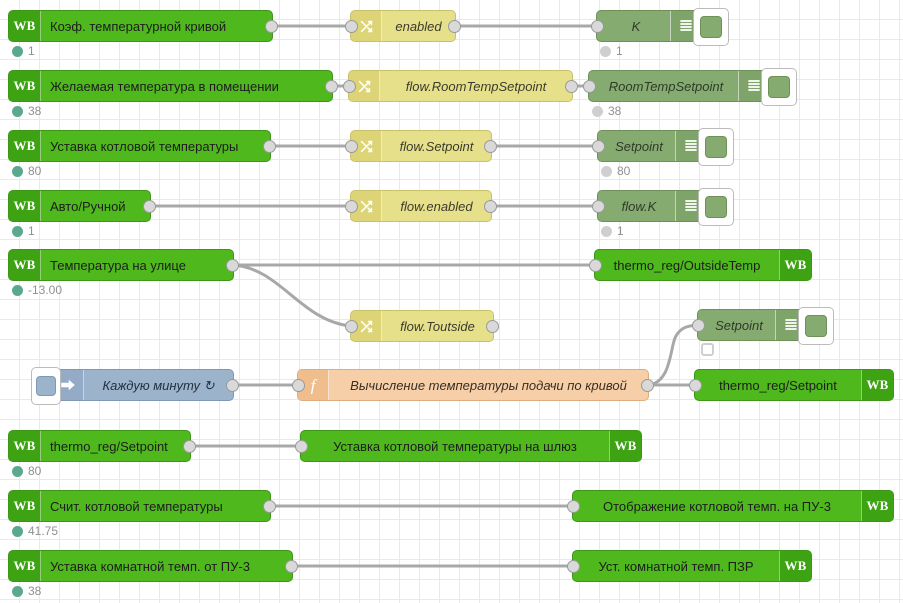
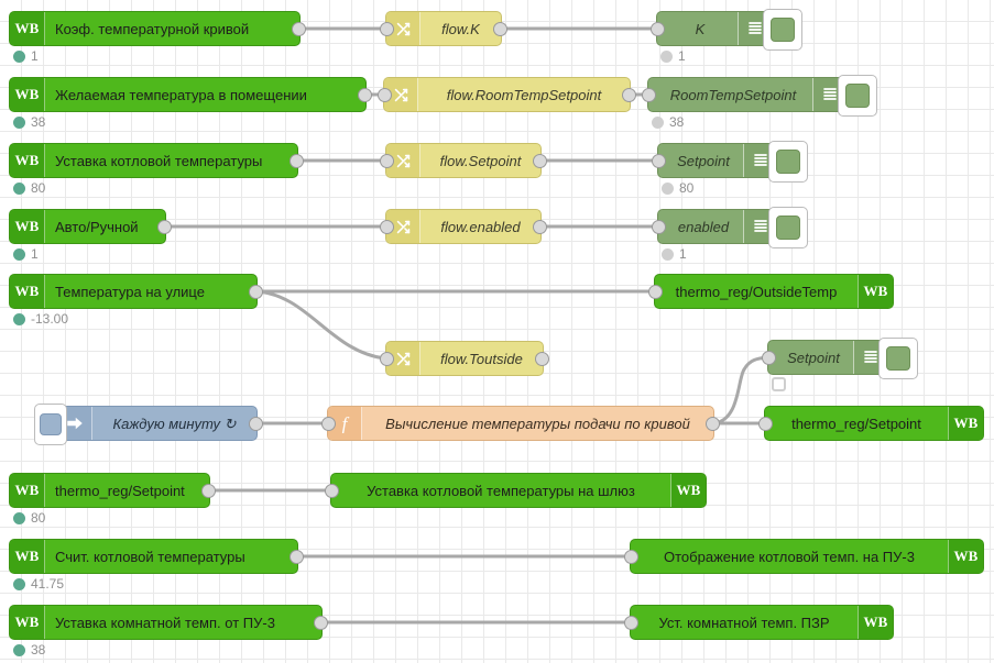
  WB
  Коэф. температурной кривой
  1
- enabled
+ flow.K
  K
  1
  WB
  Желаемая температура в помещении
  38
  flow.RoomTempSetpoint
  RoomTempSetpoint
  38
  WB
  Уставка котловой температуры
  80
  flow.Setpoint
  Setpoint
  80
  WB
  Авто/Ручной
  1
  flow.enabled
- flow.K
+ enabled
  1
  WB
  Температура на улице
  -13.00
  thermo_reg/OutsideTemp
  WB
  flow.Toutside
  Каждую минуту ↻
  f
  Вычисление температуры подачи по кривой
  Setpoint
  thermo_reg/Setpoint
  WB
  WB
  thermo_reg/Setpoint
  80
  Уставка котловой температуры на шлюз
  WB
  WB
  Счит. котловой температуры
  41.75
  Отображение котловой темп. на ПУ-3
  WB
  WB
  Уставка комнатной темп. от ПУ-3
  38
  Уст. комнатной темп. ПЗР
  WB
